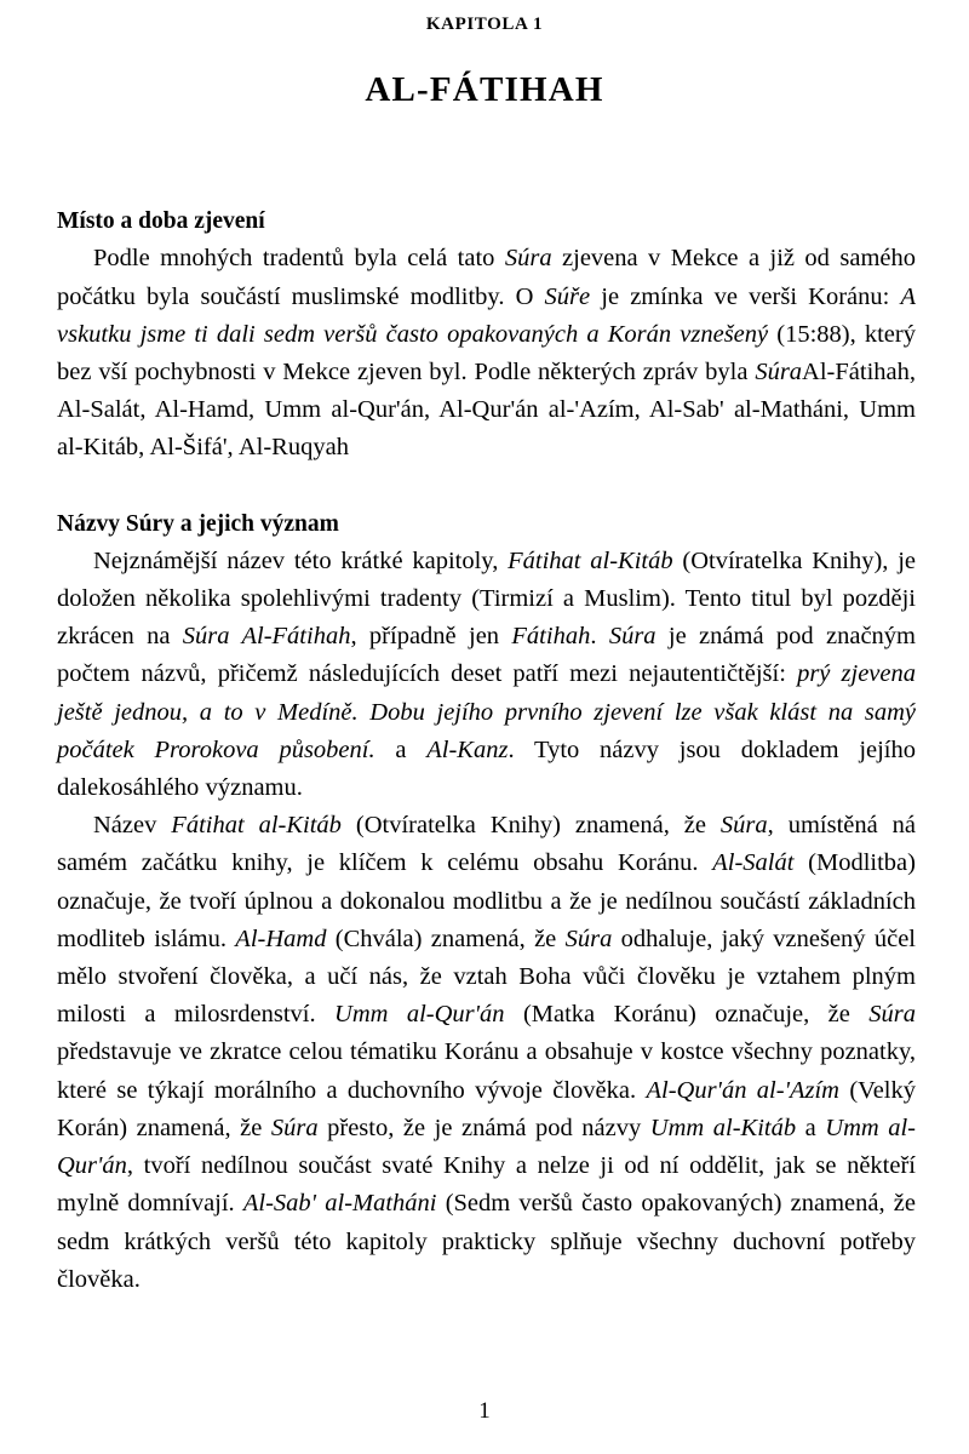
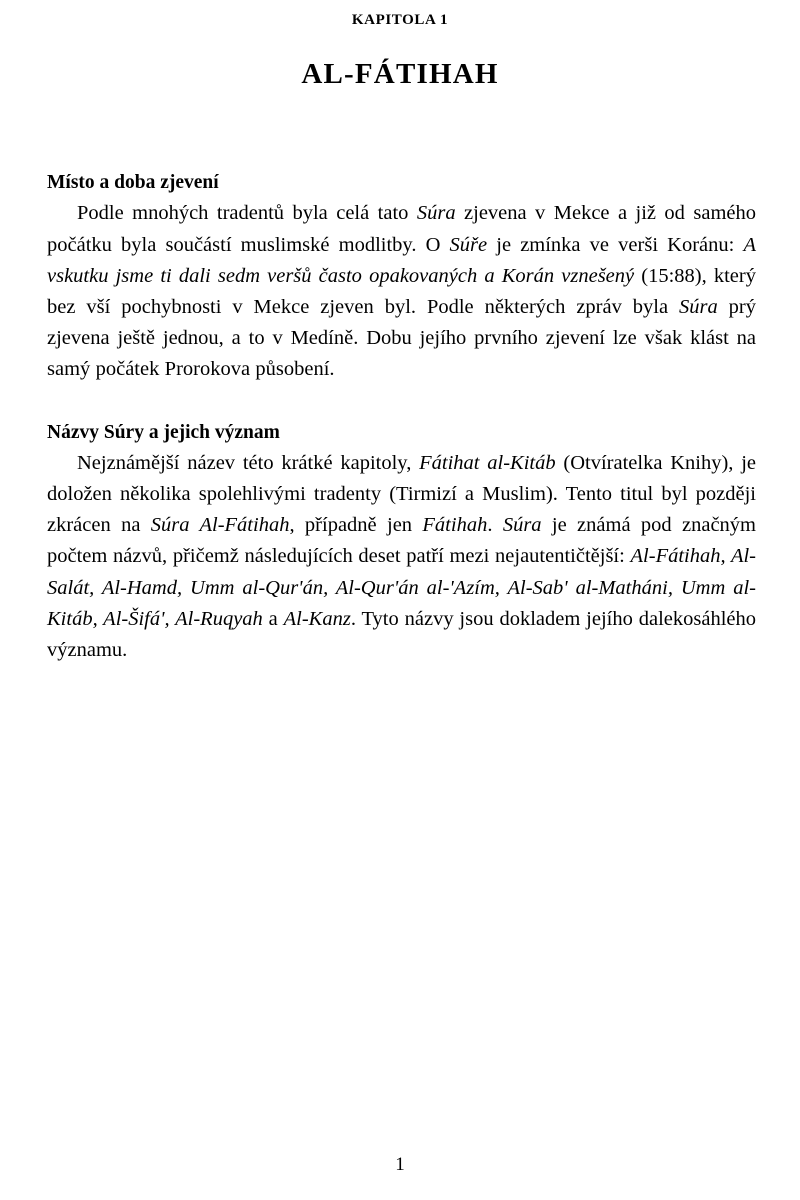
  KAPITOLA 1
  AL-FÁTIHAH
  Místo a doba zjevení
- Podle mnohých tradentů byla celá tato Súra zjevena v Mekce a již od samého počátku byla součástí muslimské modlitby. O Súře je zmínka ve verši Koránu: A vskutku jsme ti dali sedm veršů často opakovaných a Korán vznešený (15:88), který bez vší pochybnosti v Mekce zjeven byl. Podle některých zpráv byla SúraAl-Fátihah, Al-Salát, Al-Hamd, Umm al-Qur'án, Al-Qur'án al-'Azím, Al-Sab' al-Matháni, Umm al-Kitáb, Al-Šifá', Al-Ruqyah
+ Podle mnohých tradentů byla celá tato Súra zjevena v Mekce a již od samého počátku byla součástí muslimské modlitby. O Súře je zmínka ve verši Koránu: A vskutku jsme ti dali sedm veršů často opakovaných a Korán vznešený (15:88), který bez vší pochybnosti v Mekce zjeven byl. Podle některých zpráv byla Súra prý zjevena ještě jednou, a to v Medíně. Dobu jejího prvního zjevení lze však klást na samý počátek Prorokova působení.
  Názvy Súry a jejich význam
- Nejznámější název této krátké kapitoly, Fátihat al-Kitáb (Otvíratelka Knihy), je doložen několika spolehlivými tradenty (Tirmizí a Muslim). Tento titul byl později zkrácen na Súra Al-Fátihah, případně jen Fátihah. Súra je známá pod značným počtem názvů, přičemž následujících deset patří mezi nejautentičtější: prý zjevena ještě jednou, a to v Medíně. Dobu jejího prvního zjevení lze však klást na samý počátek Prorokova působení. a Al-Kanz. Tyto názvy jsou dokladem jejího dalekosáhlého významu.
+ Nejznámější název této krátké kapitoly, Fátihat al-Kitáb (Otvíratelka Knihy), je doložen několika spolehlivými tradenty (Tirmizí a Muslim). Tento titul byl později zkrácen na Súra Al-Fátihah, případně jen Fátihah. Súra je známá pod značným počtem názvů, přičemž následujících deset patří mezi nejautentičtější: Al-Fátihah, Al-Salát, Al-Hamd, Umm al-Qur'án, Al-Qur'án al-'Azím, Al-Sab' al-Matháni, Umm al-Kitáb, Al-Šifá', Al-Ruqyah a Al-Kanz. Tyto názvy jsou dokladem jejího dalekosáhlého významu.
- Název Fátihat al-Kitáb (Otvíratelka Knihy) znamená, že Súra, umístěná ná samém začátku knihy, je klíčem k celému obsahu Koránu. Al-Salát (Modlitba) označuje, že tvoří úplnou a dokonalou modlitbu a že je nedílnou součástí základních modliteb islámu. Al-Hamd (Chvála) znamená, že Súra odhaluje, jaký vznešený účel mělo stvoření člověka, a učí nás, že vztah Boha vůči člověku je vztahem plným milosti a milosrdenství. Umm al-Qur'án (Matka Koránu) označuje, že Súra představuje ve zkratce celou tématiku Koránu a obsahuje v kostce všechny poznatky, které se týkají morálního a duchovního vývoje člověka. Al-Qur'án al-'Azím (Velký Korán) znamená, že Súra přesto, že je známá pod názvy Umm al-Kitáb a Umm al-Qur'án, tvoří nedílnou součást svaté Knihy a nelze ji od ní oddělit, jak se někteří mylně domnívají. Al-Sab' al-Matháni (Sedm veršů často opakovaných) znamená, že sedm krátkých veršů této kapitoly prakticky splňuje všechny duchovní potřeby člověka.
  1
